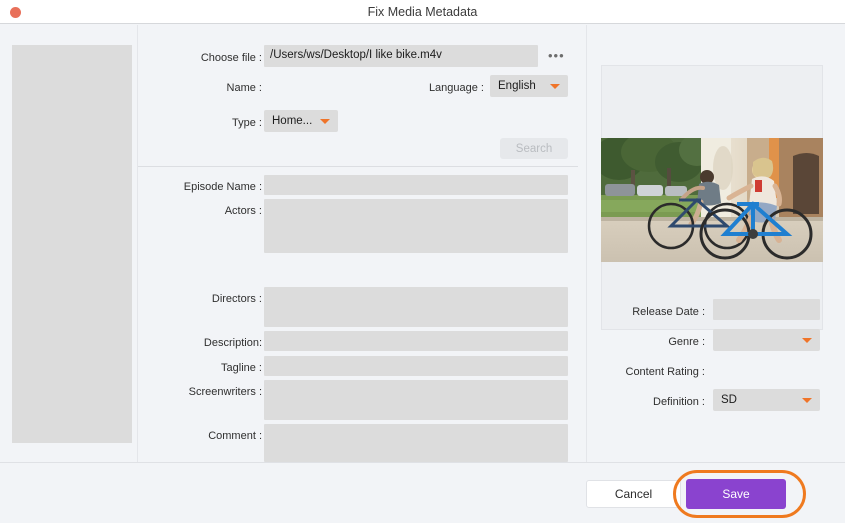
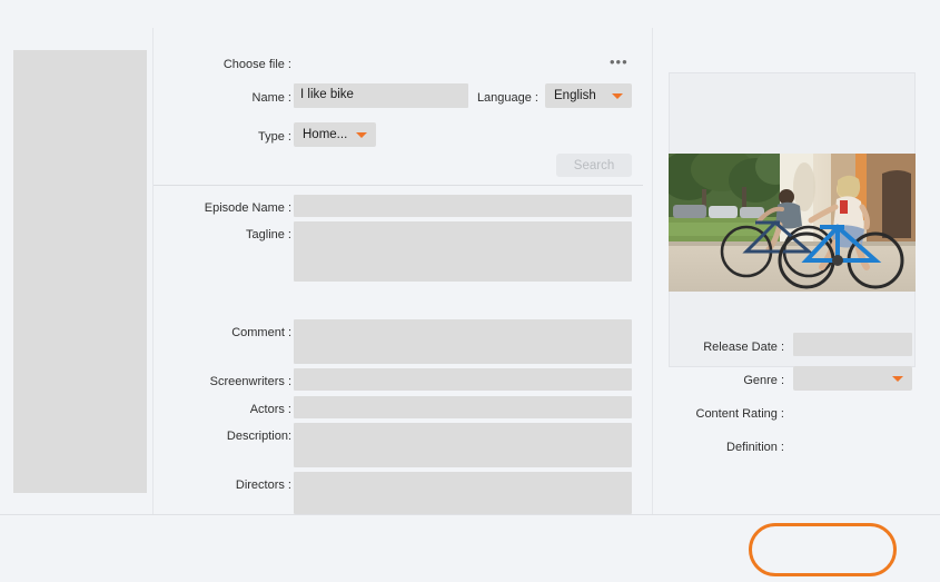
- Fix Media Metadata
  Choose file :
- /Users/ws/Desktop/I like bike.m4v
  •••
  Name :
+ I like bike
  Language :
  English
  Type :
  Home...
  Search
  Episode Name :
- Actors :
+ Tagline :
- Directors :
+ Comment :
- Description:
+ Screenwriters :
- Tagline :
+ Actors :
- Screenwriters :
+ Description:
- Comment :
+ Directors :
  Release Date :
  Genre :
  Content Rating :
  Definition :
- SD
- Cancel
- Save
